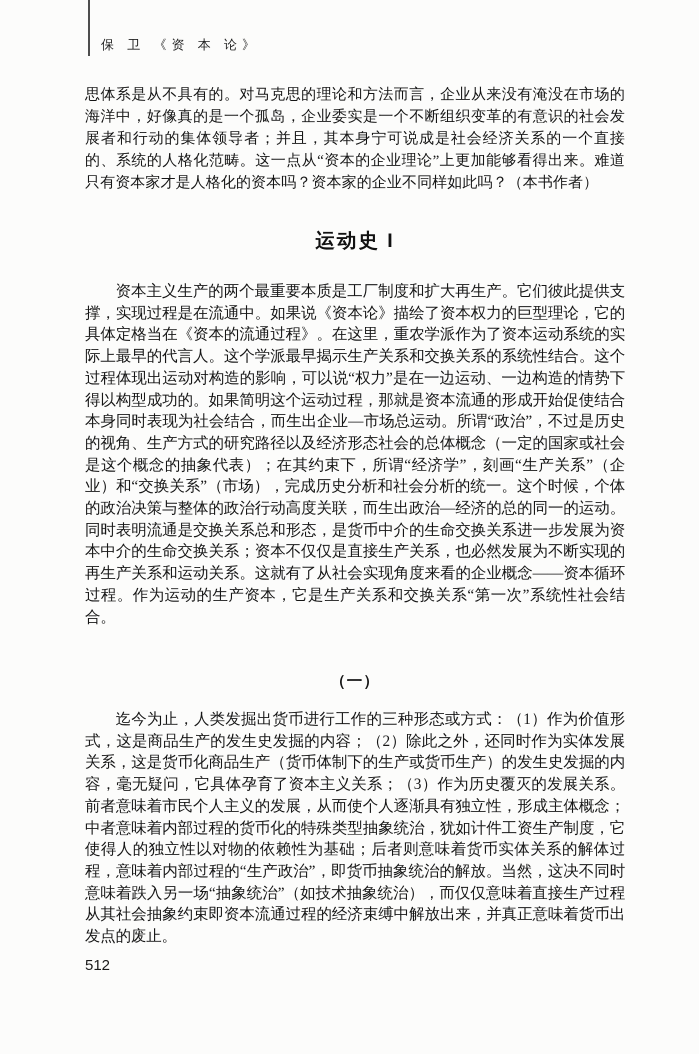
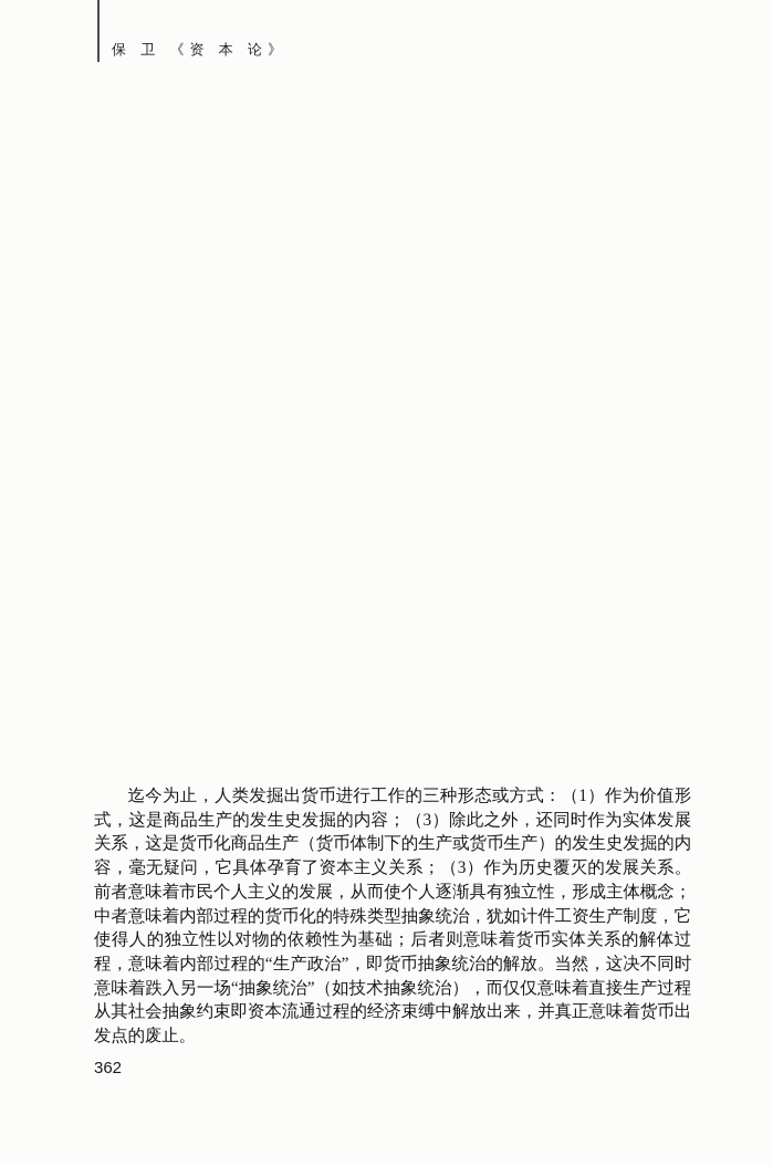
  保 卫 《资 本 论》
- 思体系是从不具有的。对马克思的理论和方法而言，企业从来没有淹没在市场的海洋中，好像真的是一个孤岛，企业委实是一个不断组织变革的有意识的社会发展者和行动的集体领导者；并且，其本身宁可说成是社会经济关系的一个直接的、系统的人格化范畴。这一点从“资本的企业理论”上更加能够看得出来。难道只有资本家才是人格化的资本吗？资本家的企业不同样如此吗？（本书作者）
- 运动史 I
- 资本主义生产的两个最重要本质是工厂制度和扩大再生产。它们彼此提供支撑，实现过程是在流通中。如果说《资本论》描绘了资本权力的巨型理论，它的具体定格当在《资本的流通过程》。在这里，重农学派作为了资本运动系统的实际上最早的代言人。这个学派最早揭示生产关系和交换关系的系统性结合。这个过程体现出运动对构造的影响，可以说“权力”是在一边运动、一边构造的情势下得以构型成功的。如果简明这个运动过程，那就是资本流通的形成开始促使结合本身同时表现为社会结合，而生出企业—市场总运动。所谓“政治”，不过是历史的视角、生产方式的研究路径以及经济形态社会的总体概念（一定的国家或社会是这个概念的抽象代表）；在其约束下，所谓“经济学”，刻画“生产关系”（企业）和“交换关系”（市场），完成历史分析和社会分析的统一。这个时候，个体的政治决策与整体的政治行动高度关联，而生出政治—经济的总的同一的运动。同时表明流通是交换关系总和形态，是货币中介的生命交换关系进一步发展为资本中介的生命交换关系；资本不仅仅是直接生产关系，也必然发展为不断实现的再生产关系和运动关系。这就有了从社会实现角度来看的企业概念——资本循环过程。作为运动的生产资本，它是生产关系和交换关系“第一次”系统性社会结合。
- （一）
- 迄今为止，人类发掘出货币进行工作的三种形态或方式：（1）作为价值形式，这是商品生产的发生史发掘的内容；（2）除此之外，还同时作为实体发展关系，这是货币化商品生产（货币体制下的生产或货币生产）的发生史发掘的内容，毫无疑问，它具体孕育了资本主义关系；（3）作为历史覆灭的发展关系。前者意味着市民个人主义的发展，从而使个人逐渐具有独立性，形成主体概念；中者意味着内部过程的货币化的特殊类型抽象统治，犹如计件工资生产制度，它使得人的独立性以对物的依赖性为基础；后者则意味着货币实体关系的解体过程，意味着内部过程的“生产政治”，即货币抽象统治的解放。当然，这决不同时意味着跌入另一场“抽象统治”（如技术抽象统治），而仅仅意味着直接生产过程从其社会抽象约束即资本流通过程的经济束缚中解放出来，并真正意味着货币出发点的废止。
+ 迄今为止，人类发掘出货币进行工作的三种形态或方式：（1）作为价值形式，这是商品生产的发生史发掘的内容；（3）除此之外，还同时作为实体发展关系，这是货币化商品生产（货币体制下的生产或货币生产）的发生史发掘的内容，毫无疑问，它具体孕育了资本主义关系；（3）作为历史覆灭的发展关系。前者意味着市民个人主义的发展，从而使个人逐渐具有独立性，形成主体概念；中者意味着内部过程的货币化的特殊类型抽象统治，犹如计件工资生产制度，它使得人的独立性以对物的依赖性为基础；后者则意味着货币实体关系的解体过程，意味着内部过程的“生产政治”，即货币抽象统治的解放。当然，这决不同时意味着跌入另一场“抽象统治”（如技术抽象统治），而仅仅意味着直接生产过程从其社会抽象约束即资本流通过程的经济束缚中解放出来，并真正意味着货币出发点的废止。
- 512
+ 362
